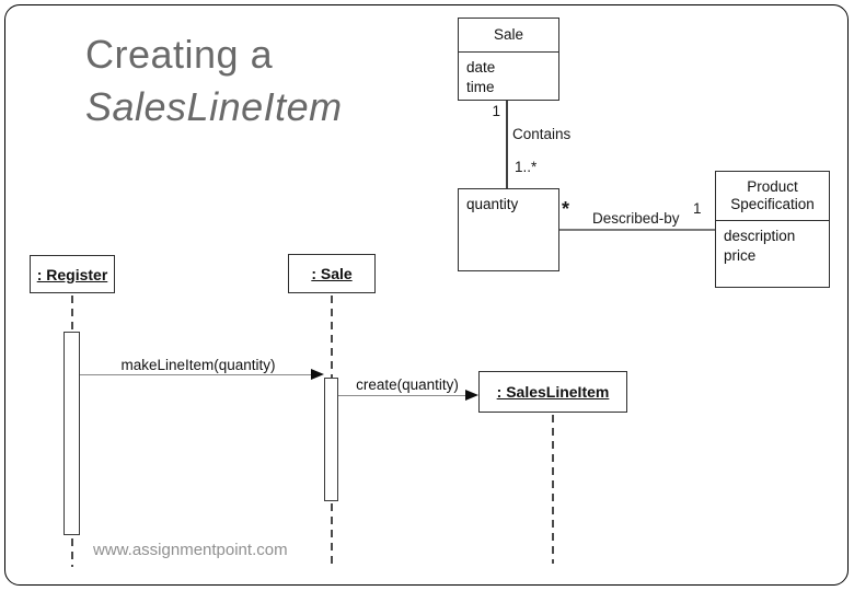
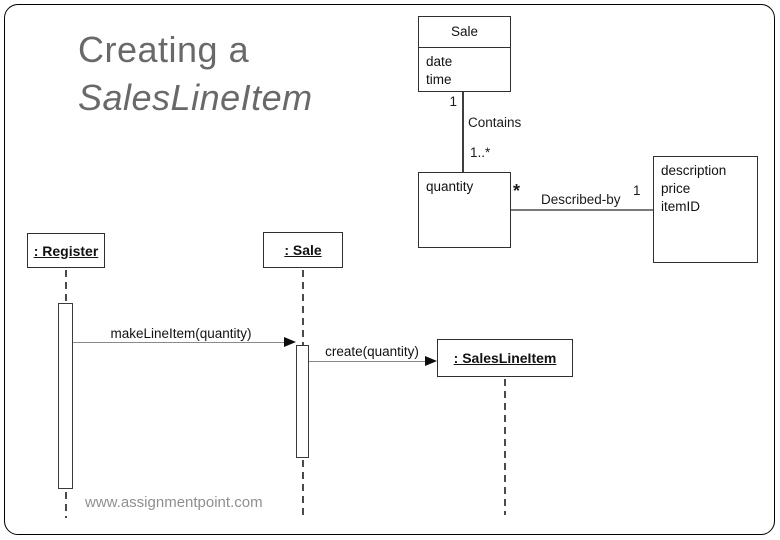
  Creating a
  SalesLineItem
  Sale
  date
  time
  1
  Contains
  1..*
  quantity
  *
  Described-by
  1
- Product
- Specification
  description
  price
+ itemID
  : Register
  : Sale
  makeLineItem(quantity)
  create(quantity)
  : SalesLineItem
  www.assignmentpoint.com
